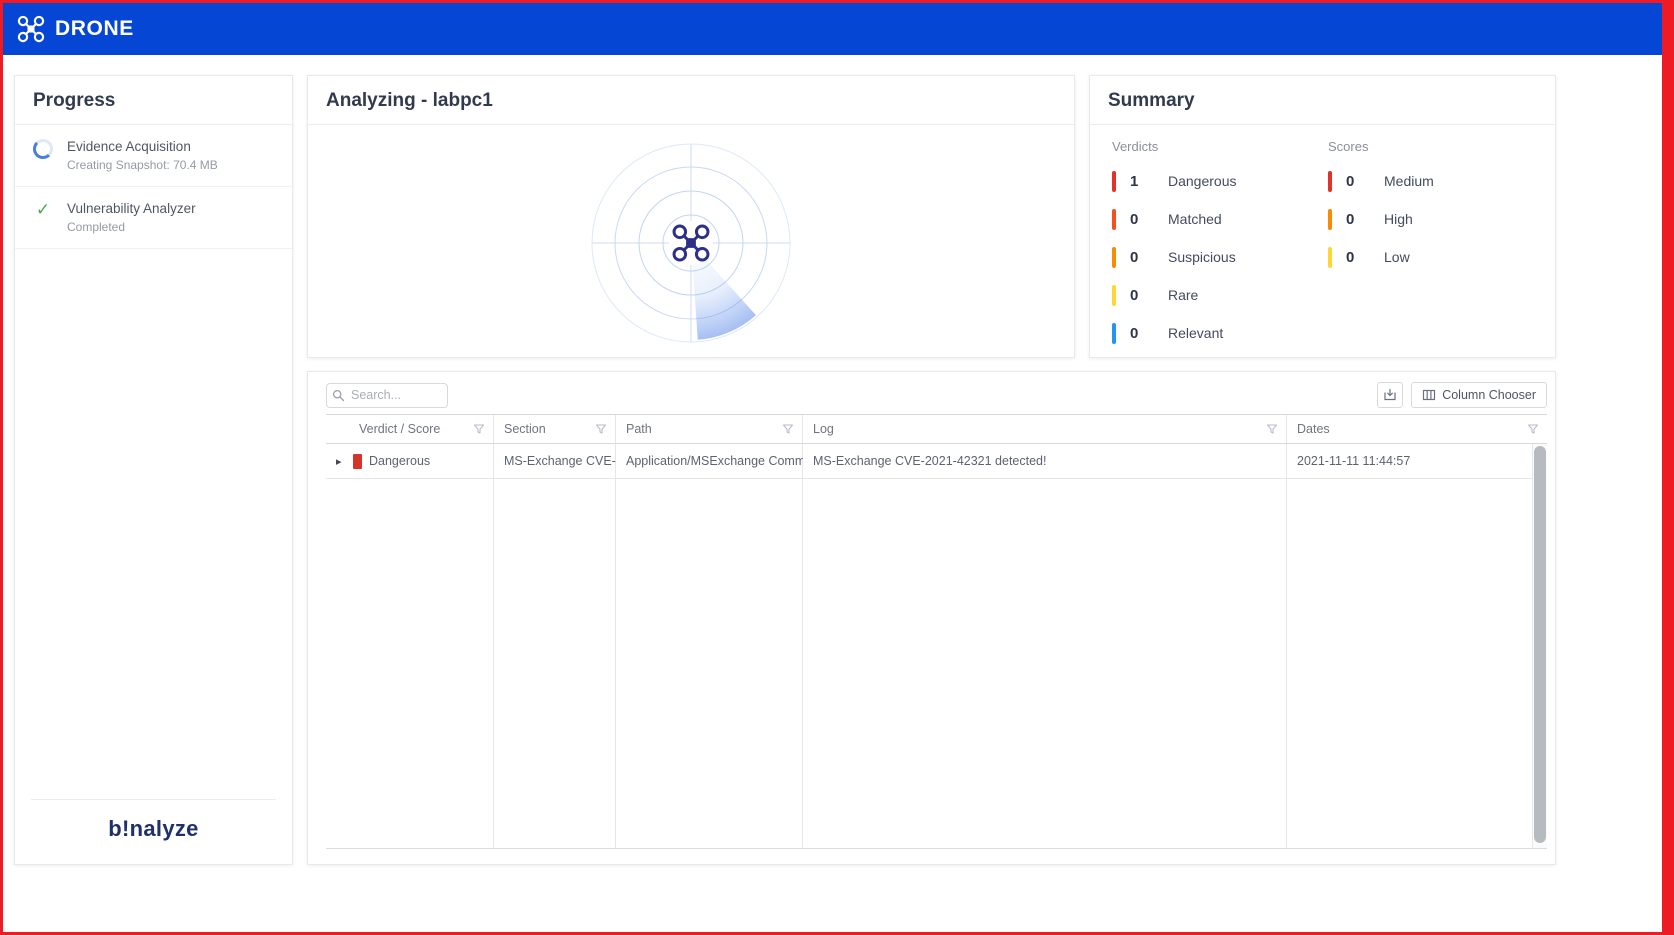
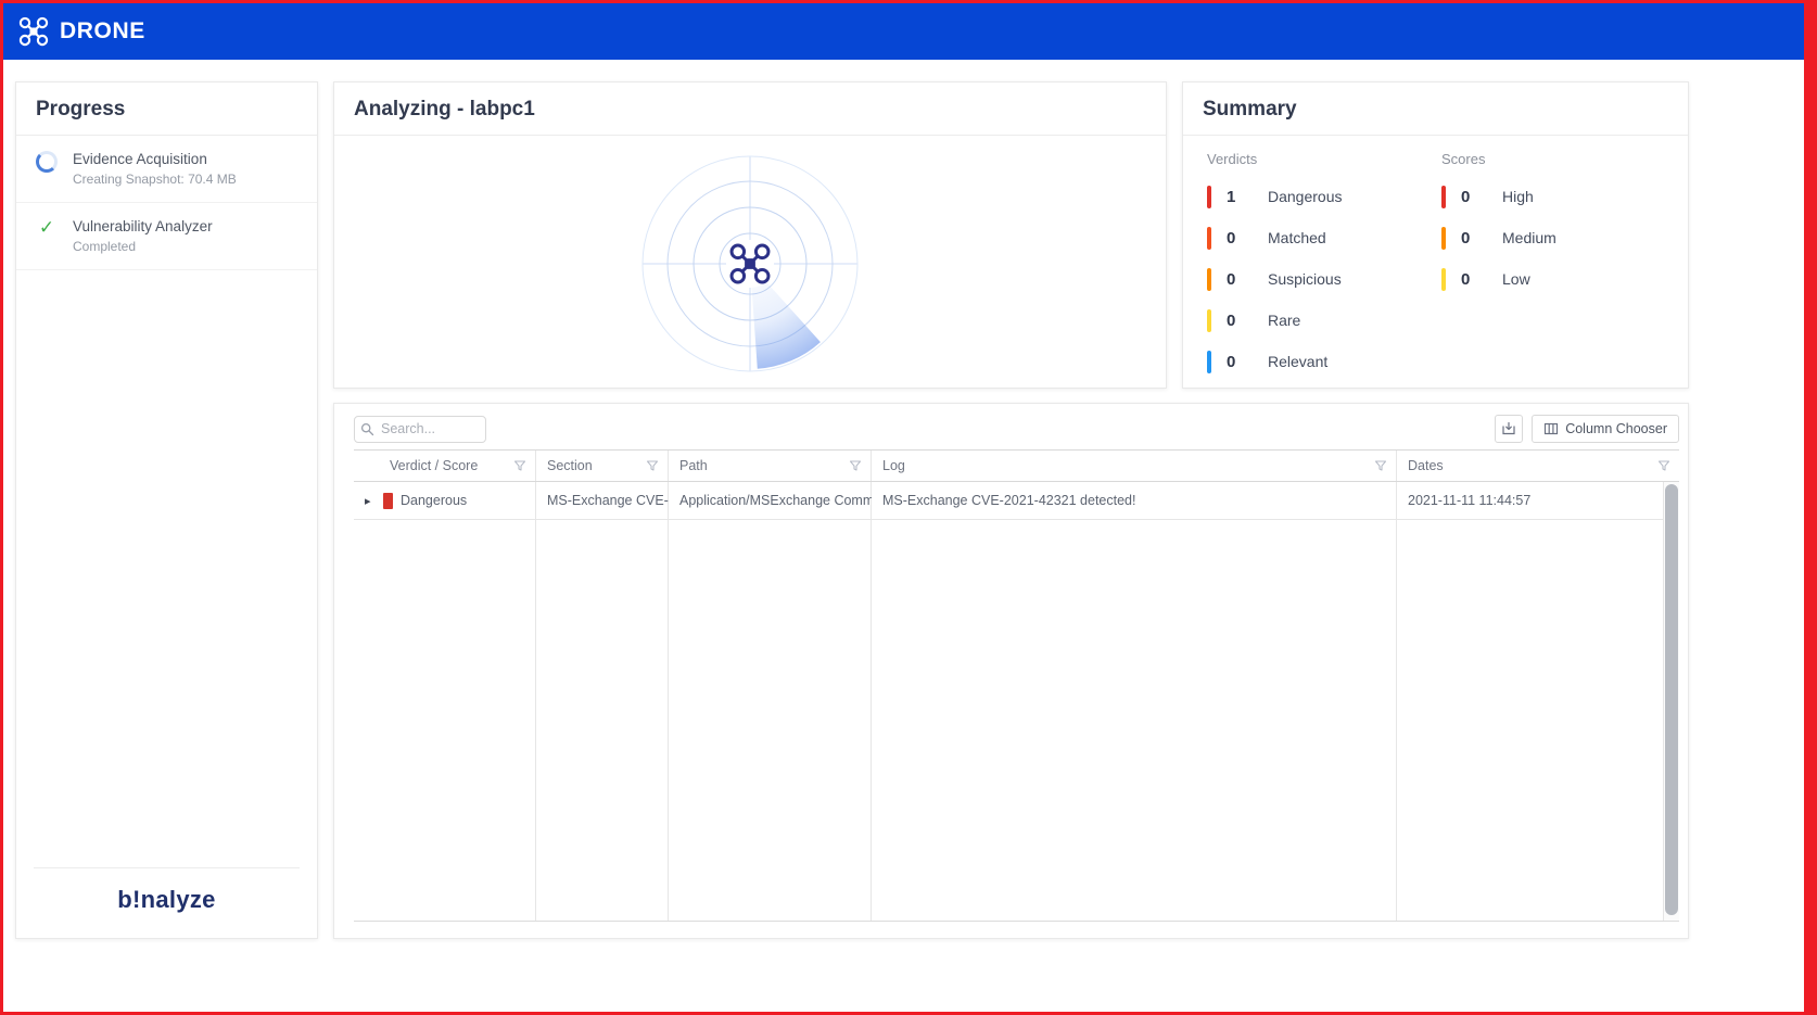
  DRONE
  Progress
  Evidence Acquisition
  Creating Snapshot: 70.4 MB
  ✓
  Vulnerability Analyzer
  Completed
  b!nalyze
  Analyzing - labpc1
  Summary
  Verdicts
  1
  Dangerous
  0
  Matched
  0
  Suspicious
  0
  Rare
  0
  Relevant
  Scores
  0
- Medium
+ High
  0
- High
+ Medium
  0
  Low
  Search...
  Column Chooser
  Verdict / Score
  Section
  Path
  Log
  Dates
  ▸
  Dangerous
  MS-Exchange CVE-
  Application/MSExchange Comm
  MS-Exchange CVE-2021-42321 detected!
  2021-11-11 11:44:57
